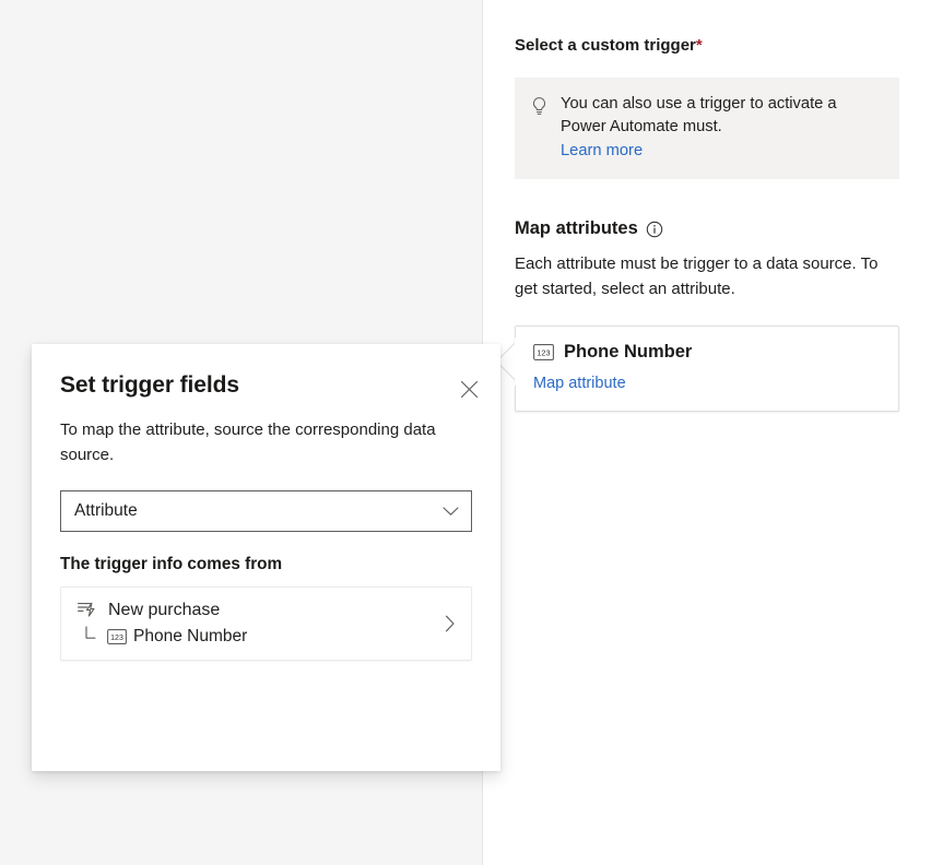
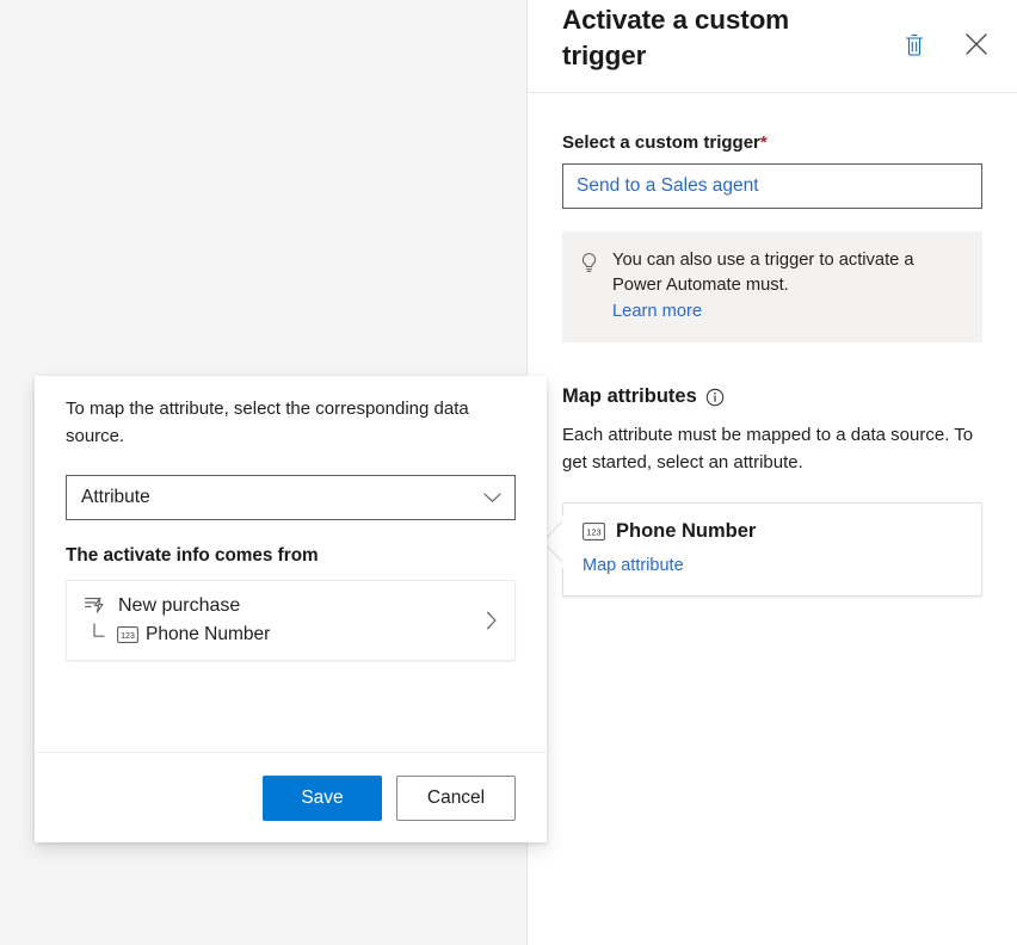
+ Activate a custom trigger
  Select a custom trigger*
+ Send to a Sales agent
  You can also use a trigger to activate a Power Automate must.
  Learn more
  Map attributes
- Each attribute must be trigger to a data source. To get started, select an attribute.
+ Each attribute must be mapped to a data source. To get started, select an attribute.
  123
  Phone Number
  Map attribute
- Set trigger fields
- To map the attribute, source the corresponding data source.
+ To map the attribute, select the corresponding data source.
  Attribute
- The trigger info comes from
+ The activate info comes from
  New purchase
  Phone Number
+ Save
+ Cancel
